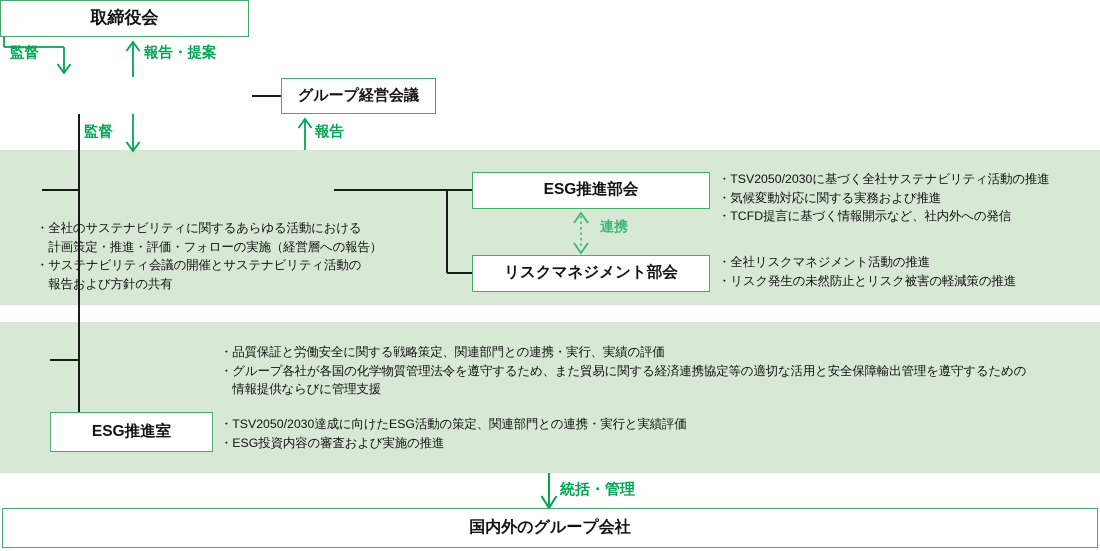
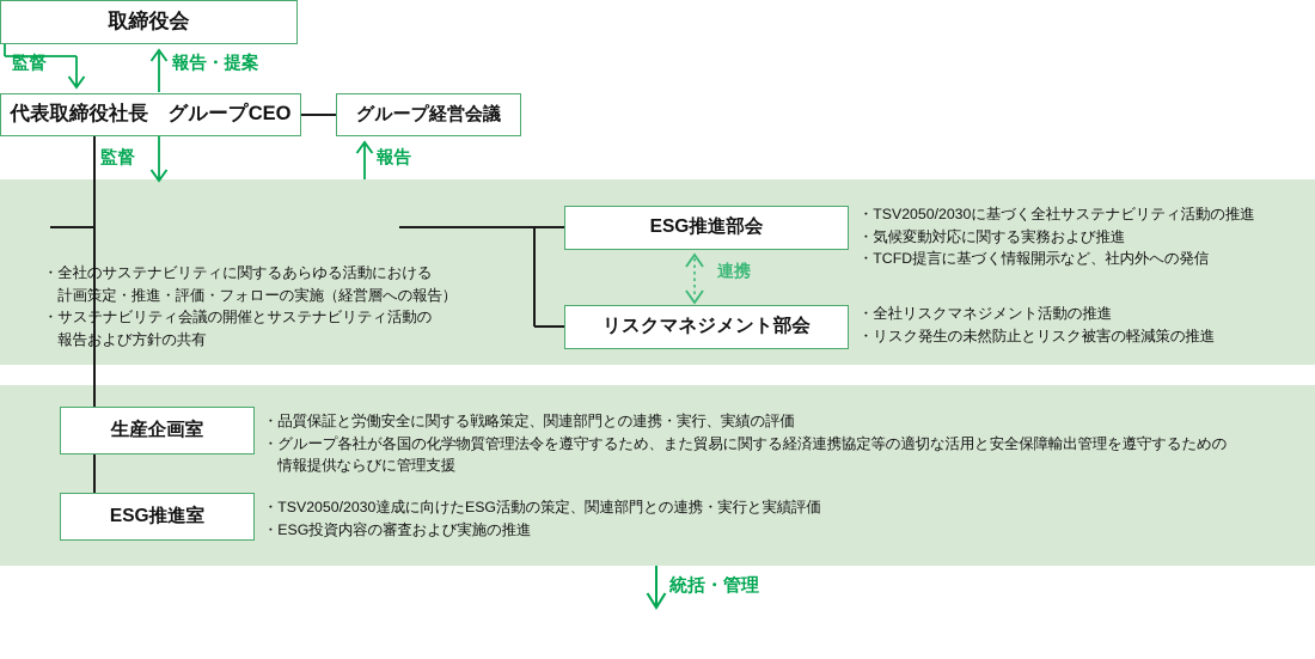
  取締役会
+ 代表取締役社長 グループCEO
  グループ経営会議
  ESG推進部会
  リスクマネジメント部会
+ 生産企画室
  ESG推進室
- 国内外のグループ会社
  ・全社のサステナビリティに関するあらゆる活動における
  計画策定・推進・評価・フォローの実施（経営層への報告）
  ・サステナビリティ会議の開催とサステナビリティ活動の
  報告および方針の共有
  ・TSV2050/2030に基づく全社サステナビリティ活動の推進
  ・気候変動対応に関する実務および推進
  ・TCFD提言に基づく情報開示など、社内外への発信
  ・全社リスクマネジメント活動の推進
  ・リスク発生の未然防止とリスク被害の軽減策の推進
  ・品質保証と労働安全に関する戦略策定、関連部門との連携・実行、実績の評価
  ・グループ各社が各国の化学物質管理法令を遵守するため、また貿易に関する経済連携協定等の適切な活用と安全保障輸出管理を遵守するための
  情報提供ならびに管理支援
  ・TSV2050/2030達成に向けたESG活動の策定、関連部門との連携・実行と実績評価
  ・ESG投資内容の審査および実施の推進
  監督
  報告・提案
  監督
  報告
  連携
  統括・管理
